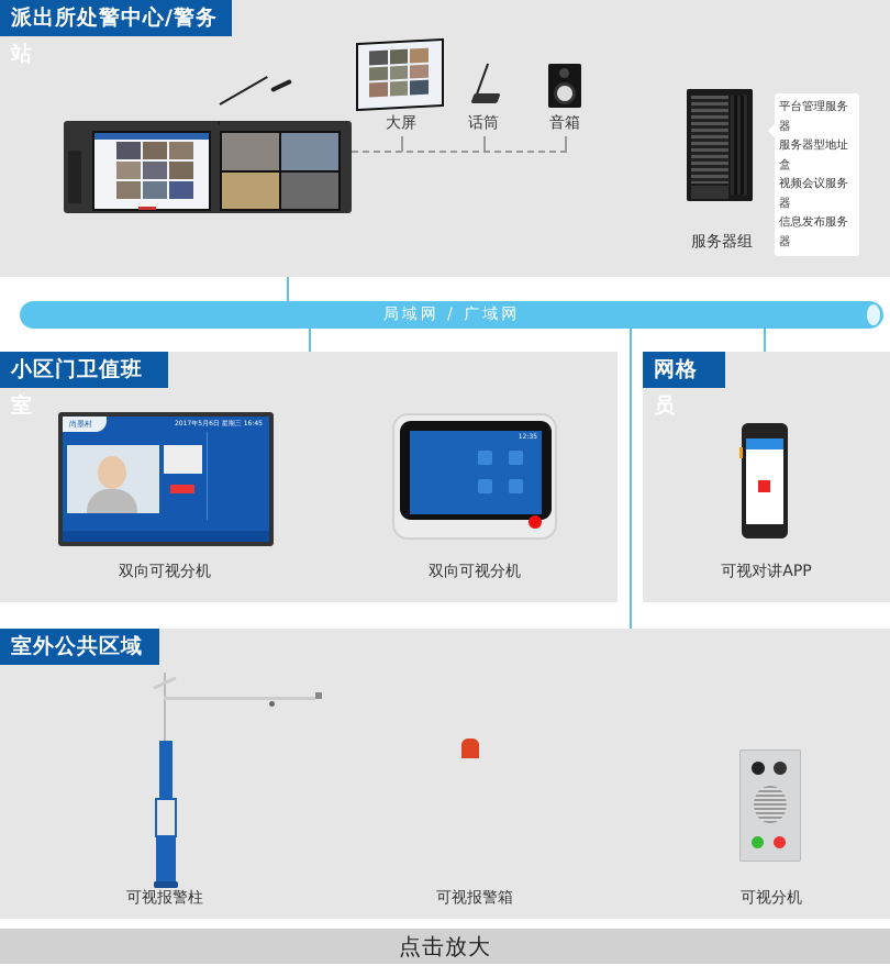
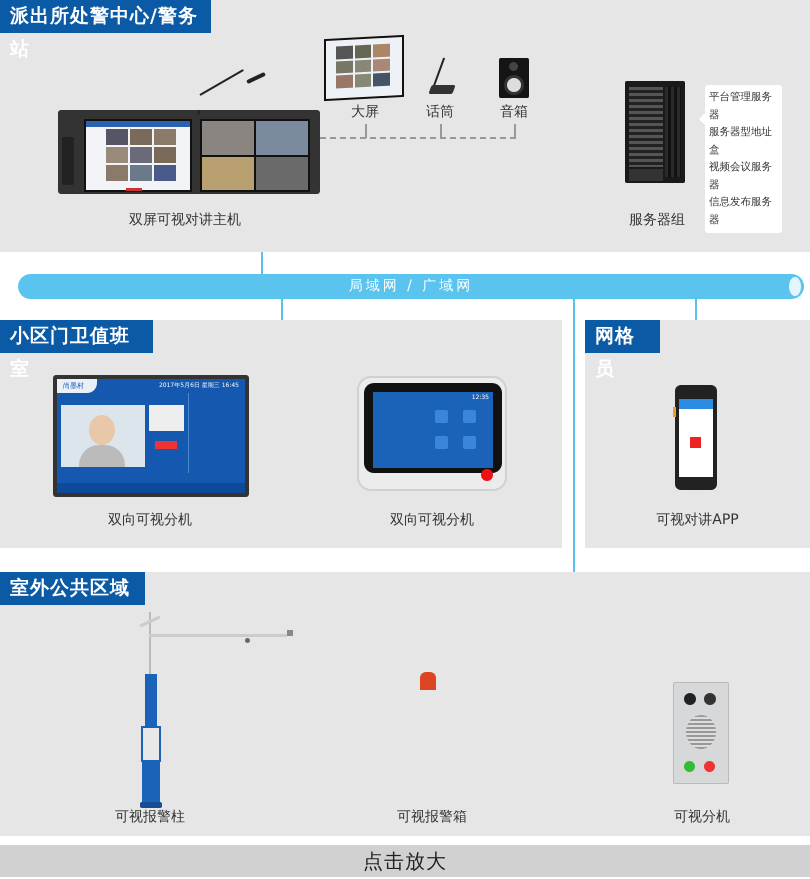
  派出所处警中心/警务站
+ 双屏可视对讲主机
  大屏
  话筒
  音箱
  平台管理服务器
  服务器型地址盒
  视频会议服务器
  信息发布服务器
  服务器组
  局域网 / 广域网
  小区门卫值班室
  尚墨村
  双向可视分机
  双向可视分机
  网格员
  可视对讲APP
  室外公共区域
  可视报警柱
  可视报警箱
  可视分机
  点击放大
